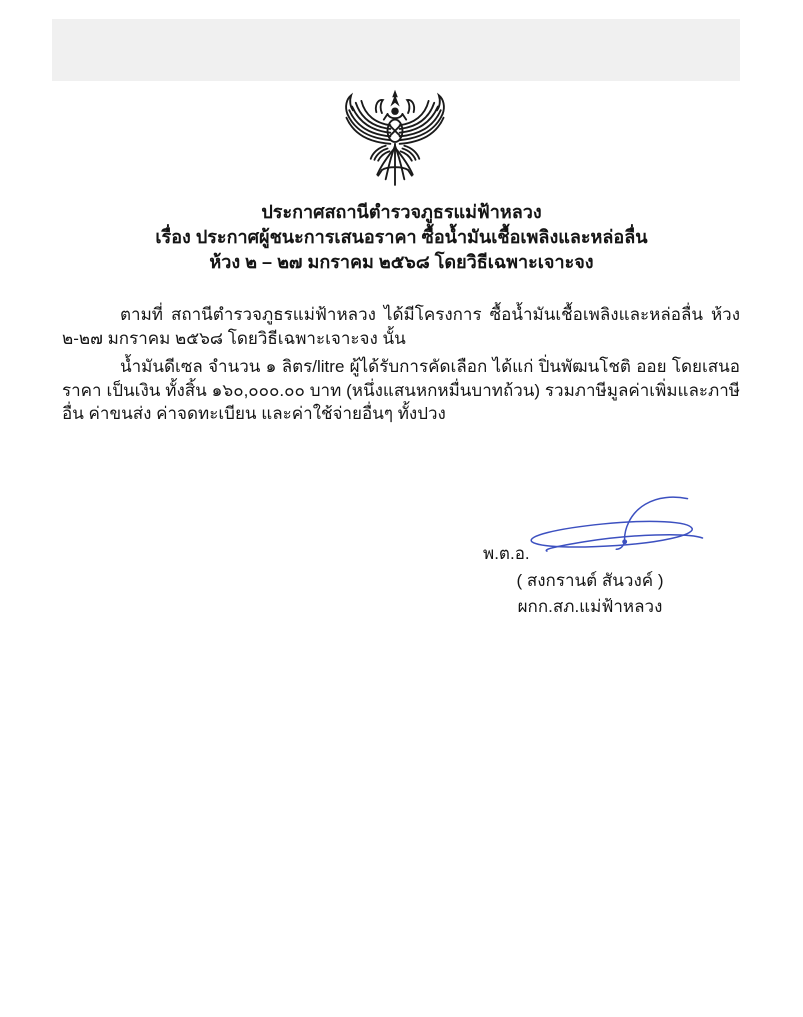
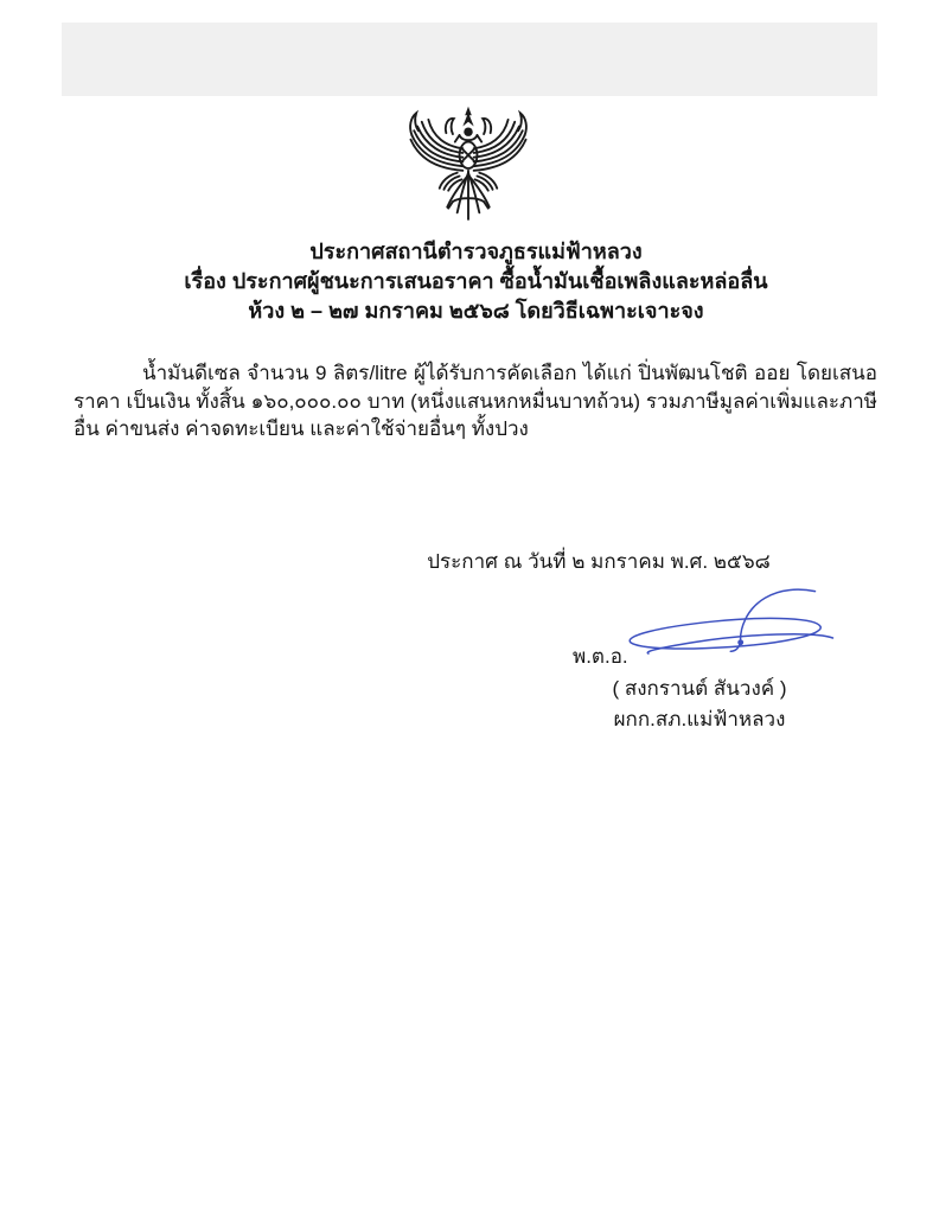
  ประกาศสถานีตำรวจภูธรแม่ฟ้าหลวง
  เรื่อง ประกาศผู้ชนะการเสนอราคา ซื้อน้ำมันเชื้อเพลิงและหล่อลื่น
  ห้วง ๒ – ๒๗ มกราคม ๒๕๖๘ โดยวิธีเฉพาะเจาะจง
- ตามที่ สถานีตำรวจภูธรแม่ฟ้าหลวง ได้มีโครงการ ซื้อน้ำมันเชื้อเพลิงและหล่อลื่น ห้วง ๒-๒๗ มกราคม ๒๕๖๘ โดยวิธีเฉพาะเจาะจง นั้น
- น้ำมันดีเซล จำนวน ๑ ลิตร/litre ผู้ได้รับการคัดเลือก ได้แก่ ปิ่นพัฒนโชติ ออย โดยเสนอราคา เป็นเงิน ทั้งสิ้น ๑๖๐,๐๐๐.๐๐ บาท (หนึ่งแสนหกหมื่นบาทถ้วน) รวมภาษีมูลค่าเพิ่มและภาษีอื่น ค่าขนส่ง ค่าจดทะเบียน และค่าใช้จ่ายอื่นๆ ทั้งปวง
+ น้ำมันดีเซล จำนวน 9 ลิตร/litre ผู้ได้รับการคัดเลือก ได้แก่ ปิ่นพัฒนโชติ ออย โดยเสนอราคา เป็นเงิน ทั้งสิ้น ๑๖๐,๐๐๐.๐๐ บาท (หนึ่งแสนหกหมื่นบาทถ้วน) รวมภาษีมูลค่าเพิ่มและภาษีอื่น ค่าขนส่ง ค่าจดทะเบียน และค่าใช้จ่ายอื่นๆ ทั้งปวง
+ ประกาศ ณ วันที่ ๒ มกราคม พ.ศ. ๒๕๖๘
  พ.ต.อ.
  ( สงกรานต์ สันวงค์ )
  ผกก.สภ.แม่ฟ้าหลวง
